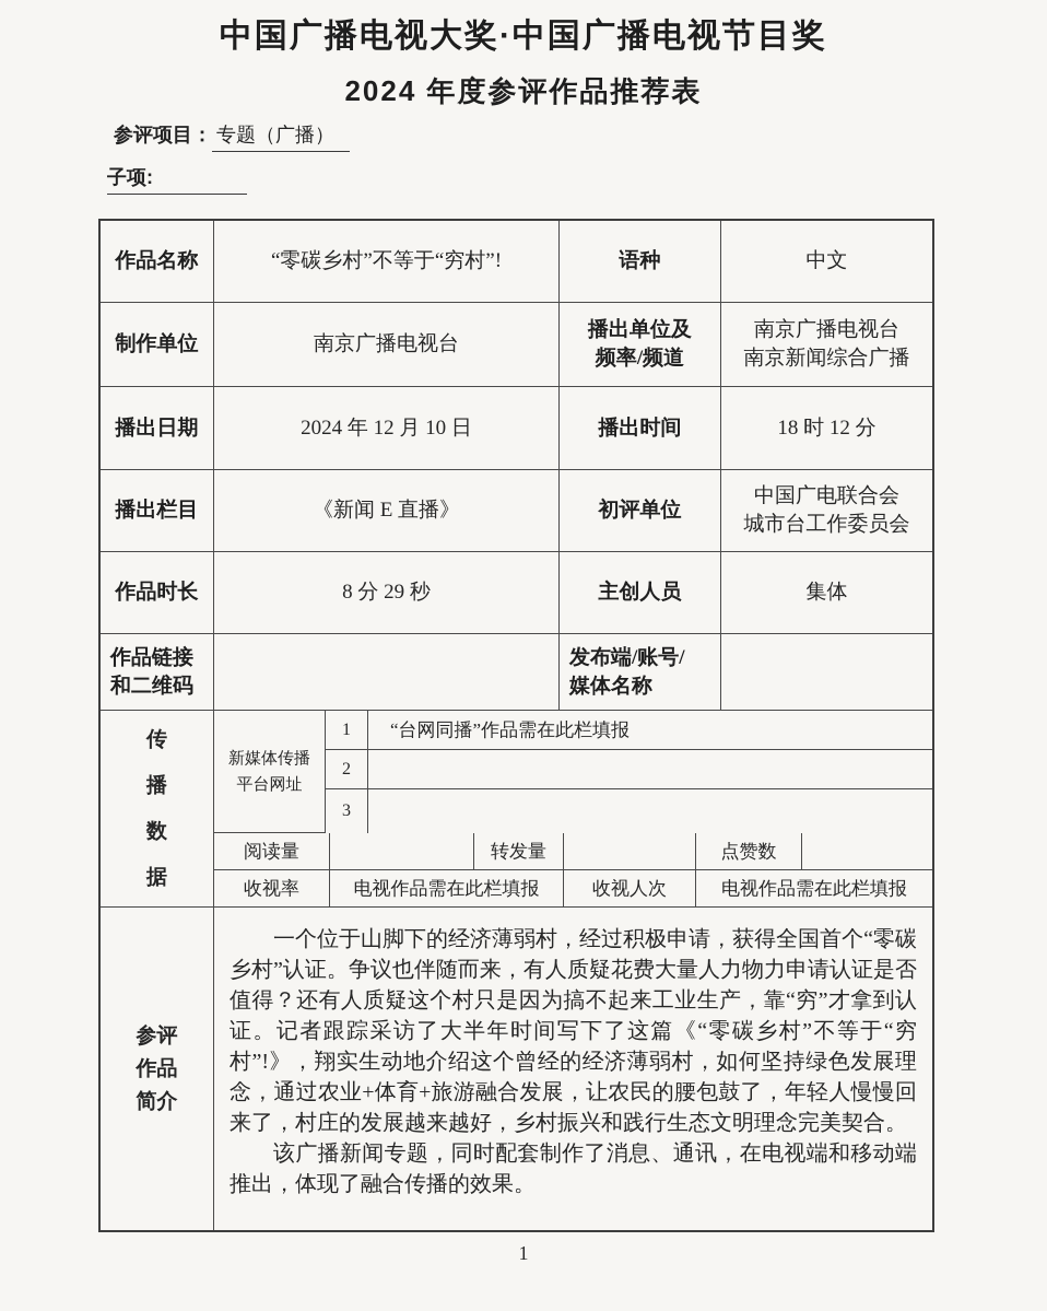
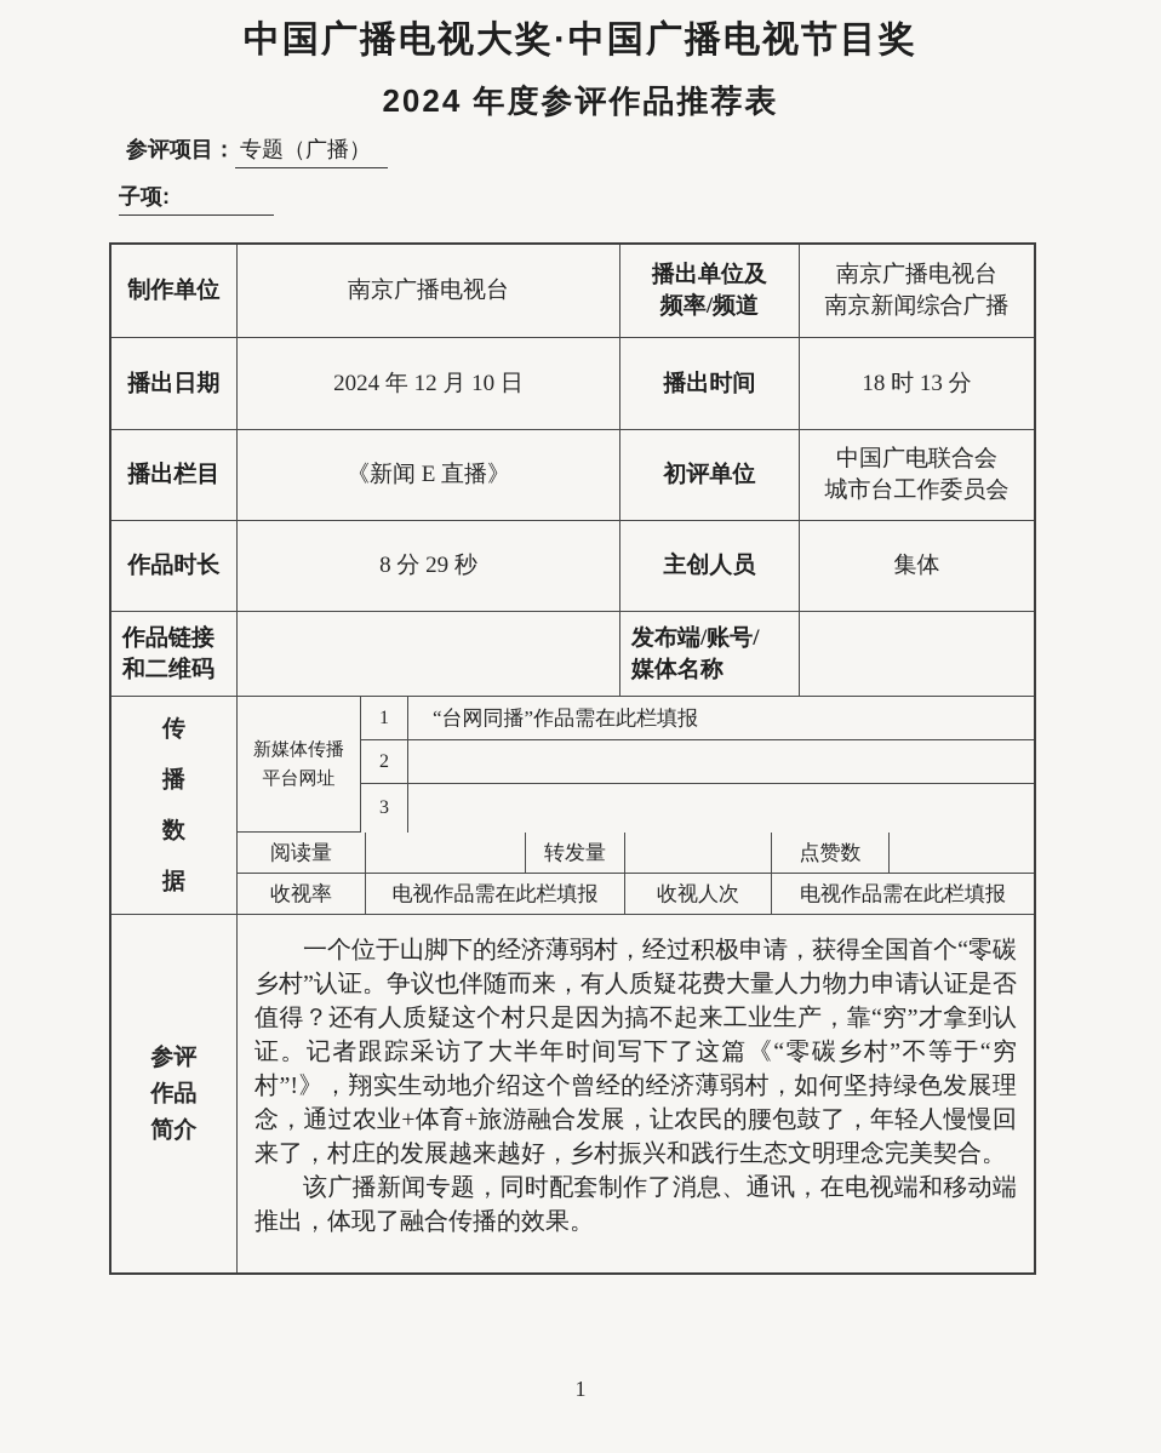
  中国广播电视大奖·中国广播电视节目奖
  2024 年度参评作品推荐表
  参评项目： 专题（广播）
  子项:
- 作品名称
- “零碳乡村”不等于“穷村”!
- 语种
- 中文
  制作单位
  南京广播电视台
  播出单位及
  频率/频道
  南京广播电视台
  南京新闻综合广播
  播出日期
  2024 年 12 月 10 日
  播出时间
- 18 时 12 分
+ 18 时 13 分
  播出栏目
  《新闻 E 直播》
  初评单位
  中国广电联合会
  城市台工作委员会
  作品时长
  8 分 29 秒
  主创人员
  集体
  作品链接
  和二维码
  发布端/账号/
  媒体名称
  传
  播
  数
  据
  新媒体传播
  平台网址
  1
  “台网同播”作品需在此栏填报
  2
  3
  阅读量
  转发量
  点赞数
  收视率
  电视作品需在此栏填报
  收视人次
  电视作品需在此栏填报
  参评
  作品
  简介
  一个位于山脚下的经济薄弱村，经过积极申请，获得全国首个“零碳乡村”认证。争议也伴随而来，有人质疑花费大量人力物力申请认证是否值得？还有人质疑这个村只是因为搞不起来工业生产，靠“穷”才拿到认证。记者跟踪采访了大半年时间写下了这篇《“零碳乡村”不等于“穷村”!》，翔实生动地介绍这个曾经的经济薄弱村，如何坚持绿色发展理念，通过农业+体育+旅游融合发展，让农民的腰包鼓了，年轻人慢慢回来了，村庄的发展越来越好，乡村振兴和践行生态文明理念完美契合。
  该广播新闻专题，同时配套制作了消息、通讯，在电视端和移动端推出，体现了融合传播的效果。
  1
